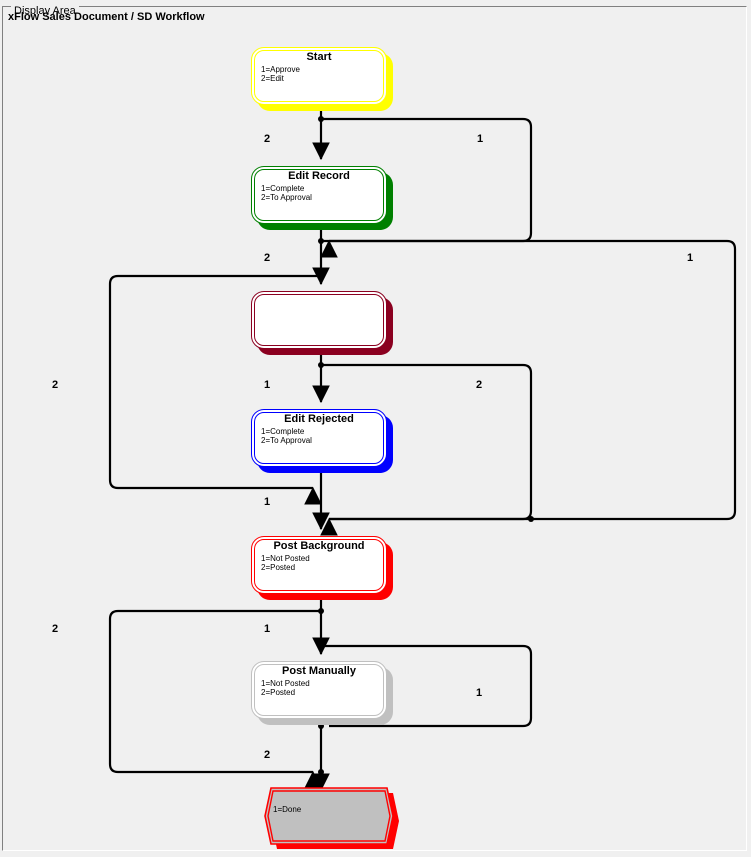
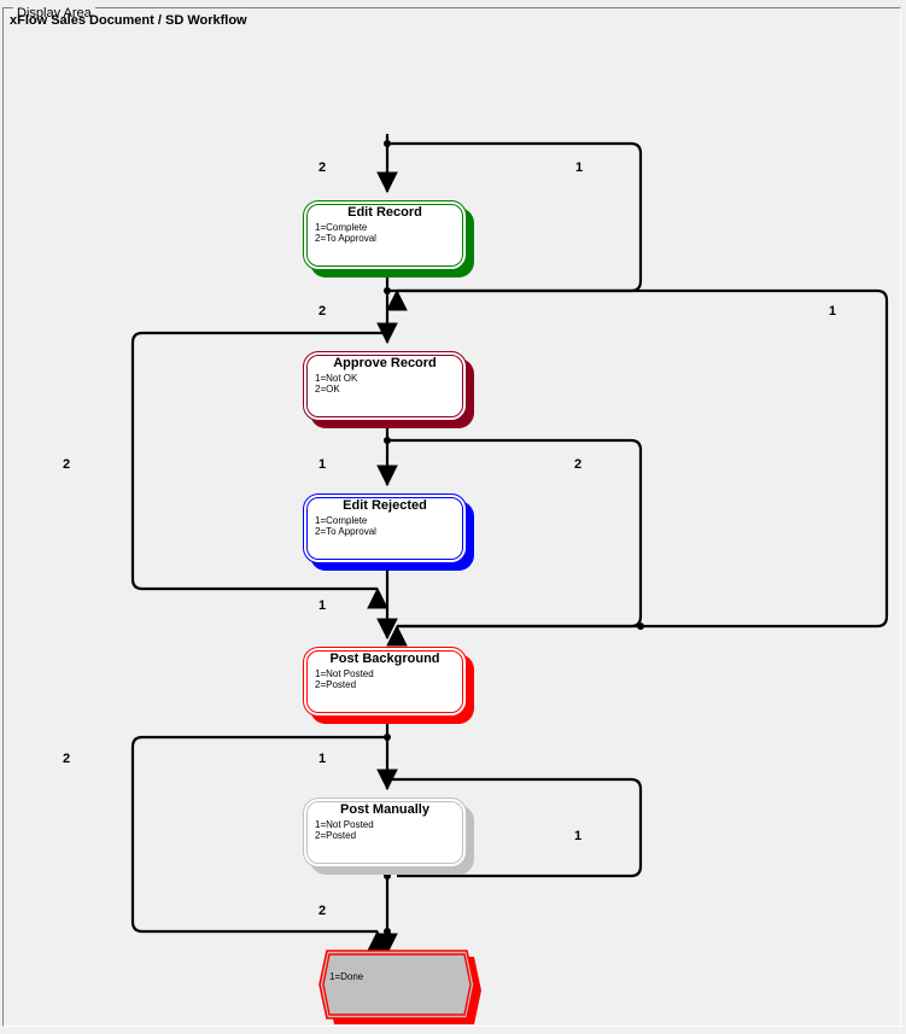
  Display Area
  xFlow Sales Document / SD Workflow
- Start
- 1=Approve
- 2=Edit
  Edit Record
  1=Complete
  2=To Approval
+ Approve Record
+ 1=Not OK
+ 2=OK
  Edit Rejected
  1=Complete
  2=To Approval
  Post Background
  1=Not Posted
  2=Posted
  Post Manually
  1=Not Posted
  2=Posted
  1=Done
  2
  1
  2
  1
  1
  2
  2
  1
  1
  2
  1
  2
